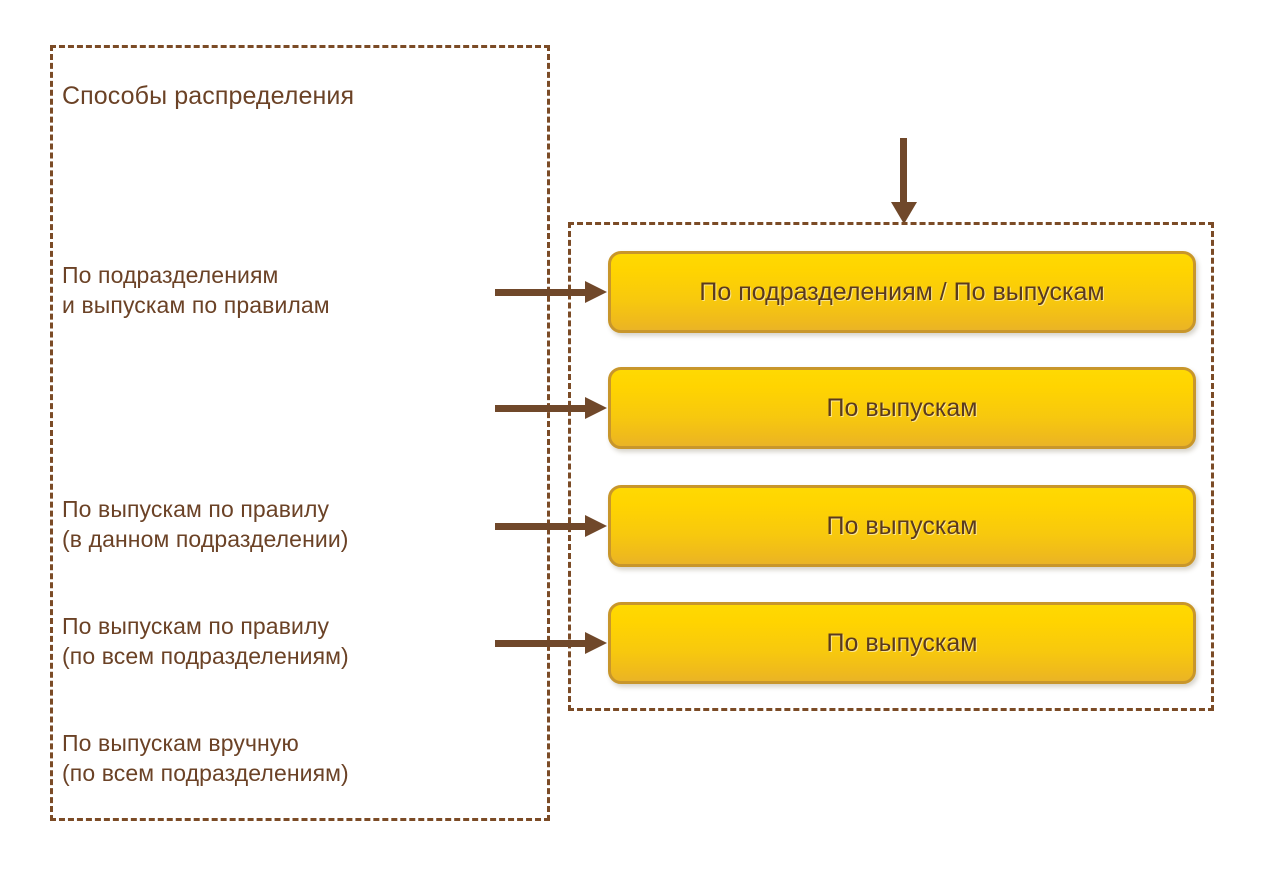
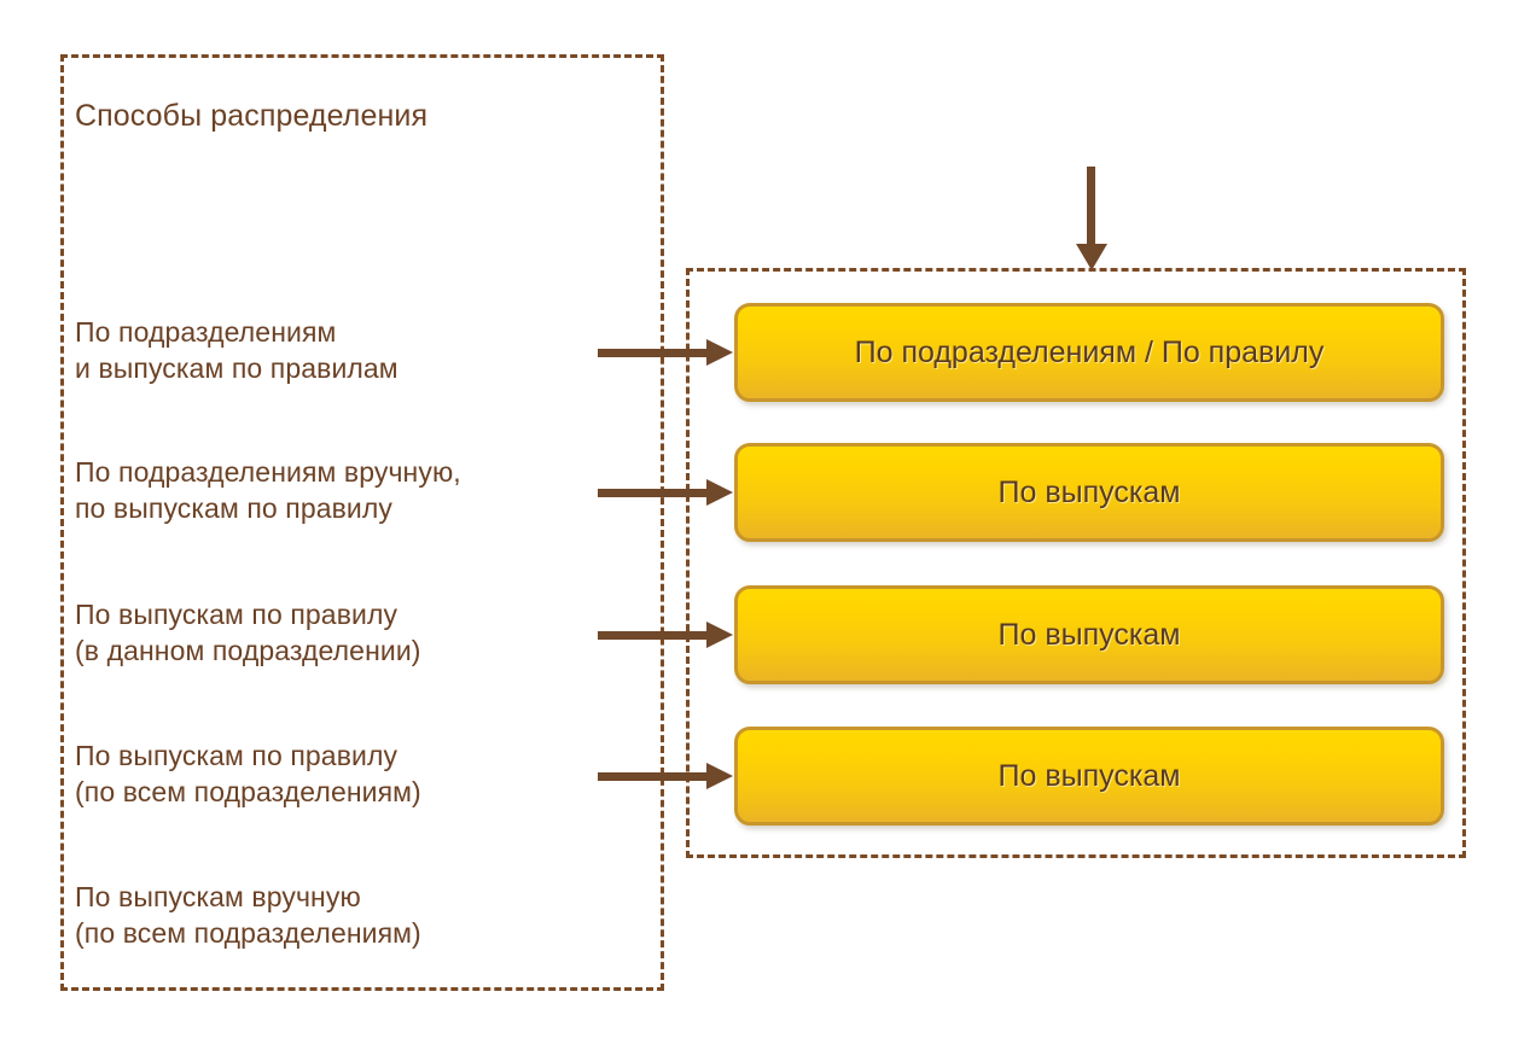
  Способы распределения
  По подразделениям
  и выпускам по правилам
+ По подразделениям вручную,
+ по выпускам по правилу
  По выпускам по правилу
  (в данном подразделении)
  По выпускам по правилу
  (по всем подразделениям)
  По выпускам вручную
  (по всем подразделениям)
- По подразделениям / По выпускам
+ По подразделениям / По правилу
  По выпускам
  По выпускам
  По выпускам
